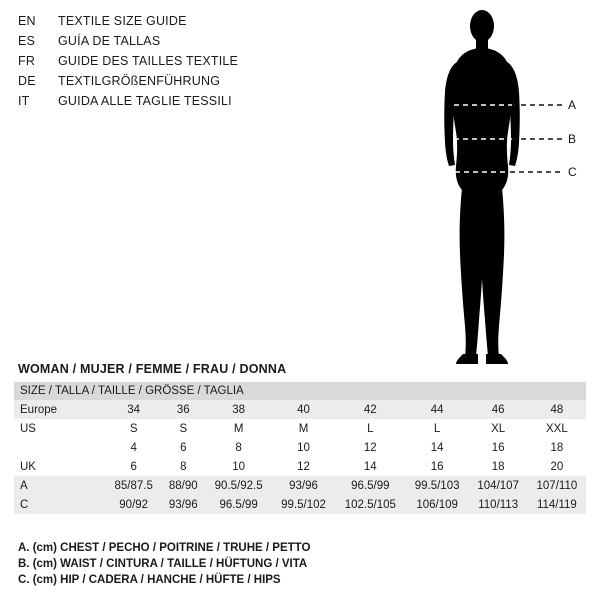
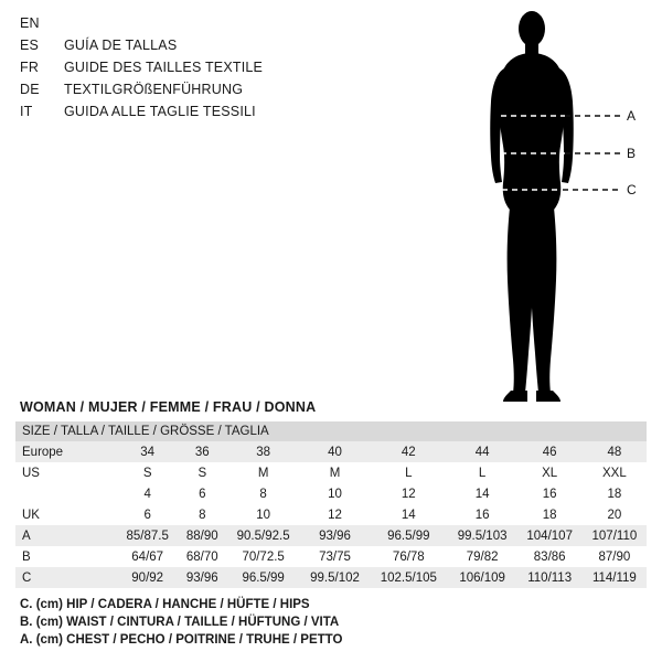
  EN
- TEXTILE SIZE GUIDE
  ES
  GUÍA DE TALLAS
  FR
  GUIDE DES TAILLES TEXTILE
  DE
  TEXTILGRÖßENFÜHRUNG
  IT
  GUIDA ALLE TAGLIE TESSILI
  A
  B
  C
  WOMAN / MUJER / FEMME / FRAU / DONNA
  SIZE / TALLA / TAILLE / GRÖSSE / TAGLIA
  Europe	34	36	38	40	42	44	46	48
  US	S	S	M	M	L	L	XL	XXL
  	4	6	8	10	12	14	16	18
  UK	6	8	10	12	14	16	18	20
  A	85/87.5	88/90	90.5/92.5	93/96	96.5/99	99.5/103	104/107	107/110
+ B	64/67	68/70	70/72.5	73/75	76/78	79/82	83/86	87/90
  C	90/92	93/96	96.5/99	99.5/102	102.5/105	106/109	110/113	114/119
- A. (cm) CHEST / PECHO / POITRINE / TRUHE / PETTO
+ C. (cm) HIP / CADERA / HANCHE / HÜFTE / HIPS
  B. (cm) WAIST / CINTURA / TAILLE / HÜFTUNG / VITA
- C. (cm) HIP / CADERA / HANCHE / HÜFTE / HIPS
+ A. (cm) CHEST / PECHO / POITRINE / TRUHE / PETTO
